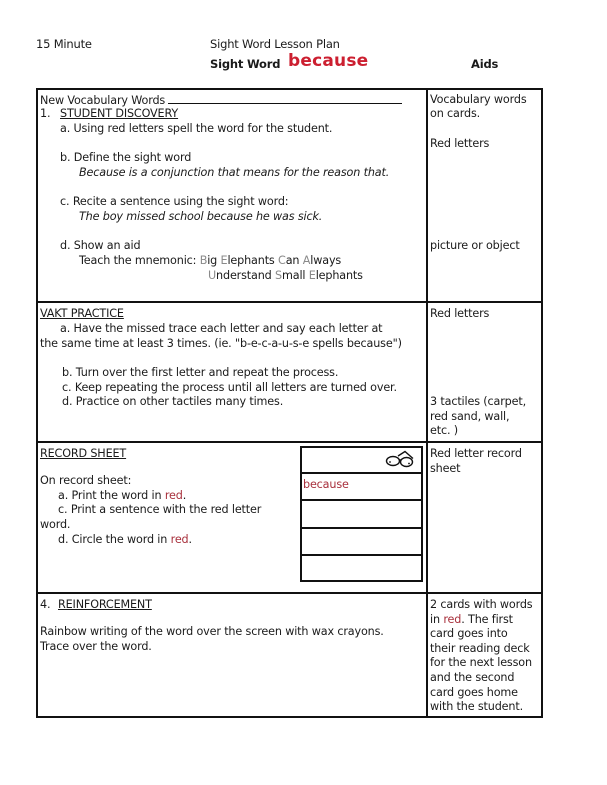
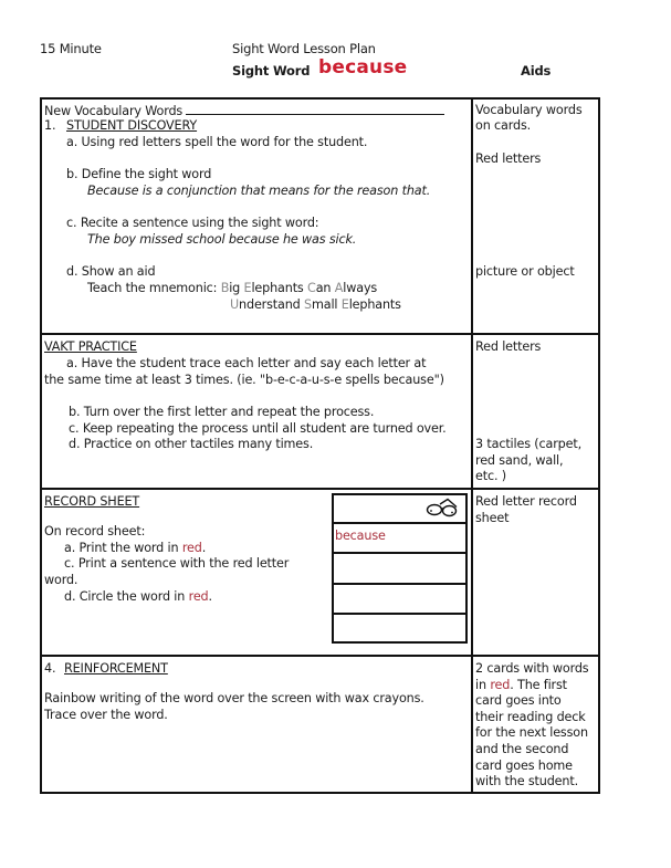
  15 Minute
  Sight Word Lesson Plan
  Sight Word
  because
  Aids
  New Vocabulary Words
  1.
  STUDENT DISCOVERY
  a. Using red letters spell the word for the student.
  b. Define the sight word
  Because is a conjunction that means for the reason that.
  c. Recite a sentence using the sight word:
  The boy missed school because he was sick.
  d. Show an aid
  Teach the mnemonic: Big Elephants Can Always
  Understand Small Elephants
  Vocabulary words
  on cards.
  Red letters
  picture or object
  VAKT PRACTICE
- a. Have the missed trace each letter and say each letter at
+ a. Have the student trace each letter and say each letter at
  the same time at least 3 times. (ie. "b-e-c-a-u-s-e spells because")
  b. Turn over the first letter and repeat the process.
- c. Keep repeating the process until all letters are turned over.
+ c. Keep repeating the process until all student are turned over.
  d. Practice on other tactiles many times.
  Red letters
  3 tactiles (carpet,
  red sand, wall,
  etc. )
  RECORD SHEET
  On record sheet:
  a. Print the word in red.
  c. Print a sentence with the red letter
  word.
  d. Circle the word in red.
  because
  Red letter record
  sheet
  4.
  REINFORCEMENT
  Rainbow writing of the word over the screen with wax crayons.
  Trace over the word.
  2 cards with words
  in red. The first
  card goes into
  their reading deck
  for the next lesson
  and the second
  card goes home
  with the student.
